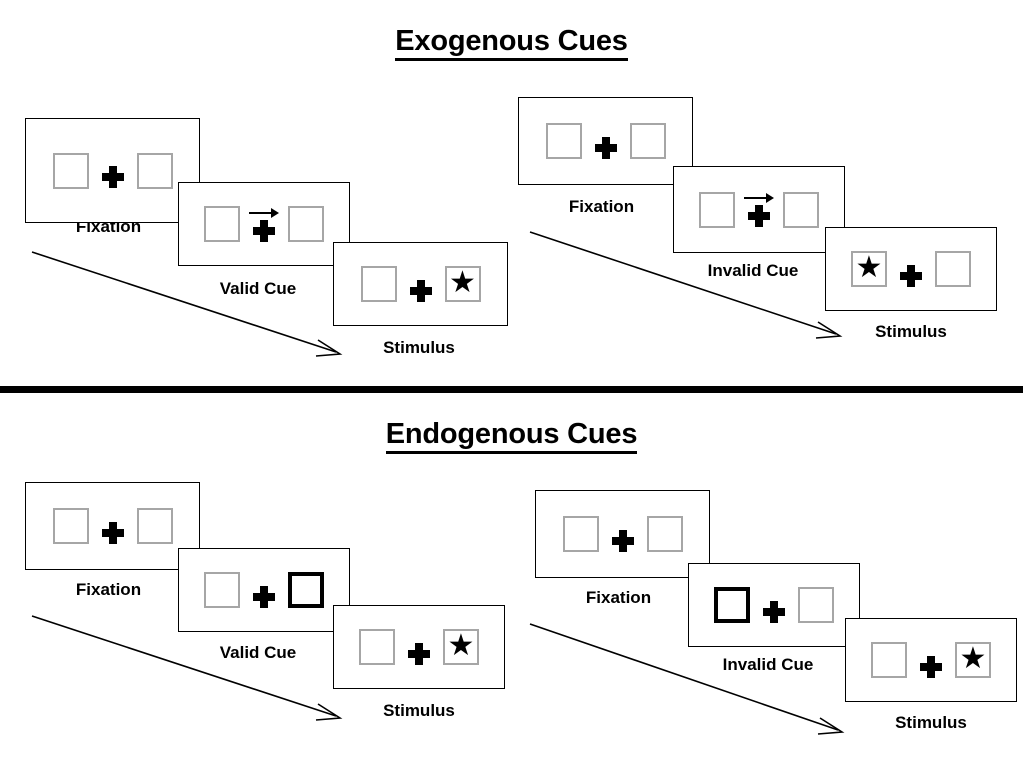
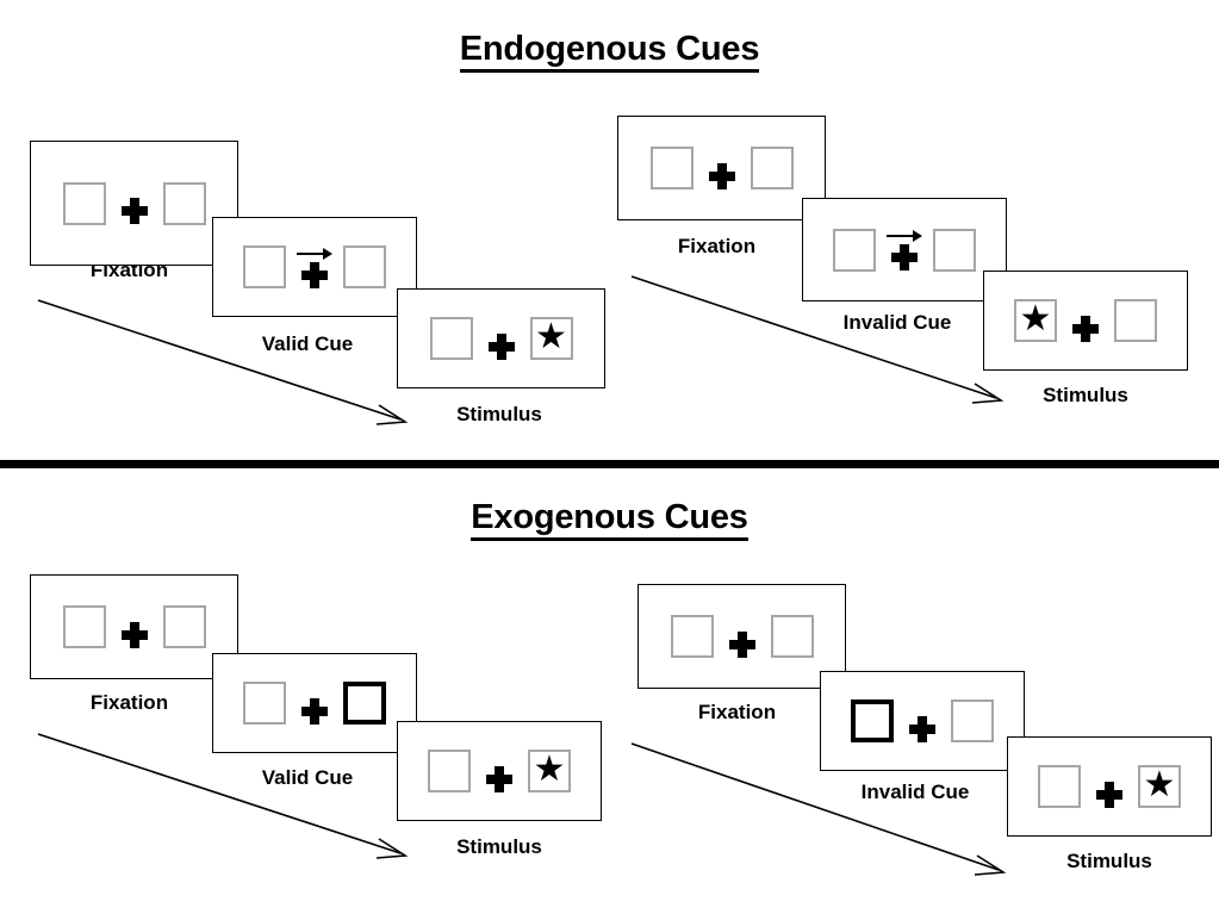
- Exogenous Cues
+ Endogenous Cues
  Fixation
  Valid Cue
  ★
  Stimulus
  Fixation
  Invalid Cue
  ★
  Stimulus
- Endogenous Cues
+ Exogenous Cues
  Fixation
  Valid Cue
  ★
  Stimulus
  Fixation
  Invalid Cue
  ★
  Stimulus
